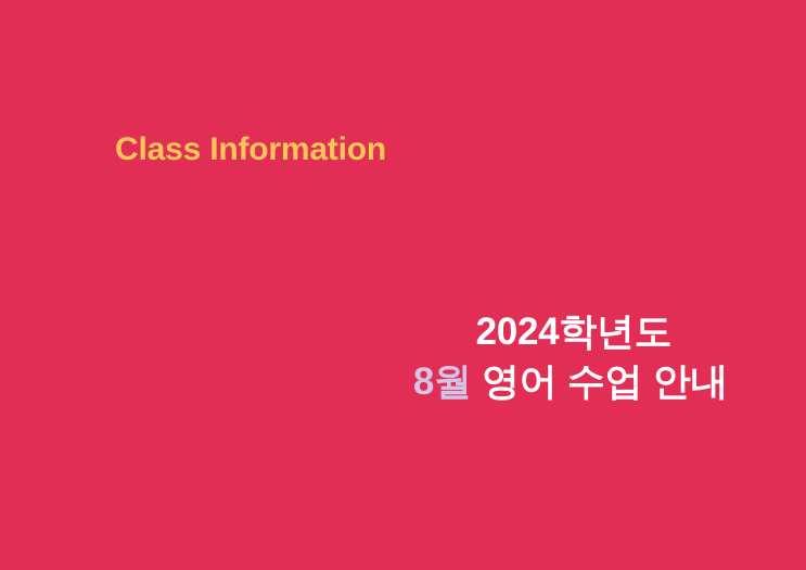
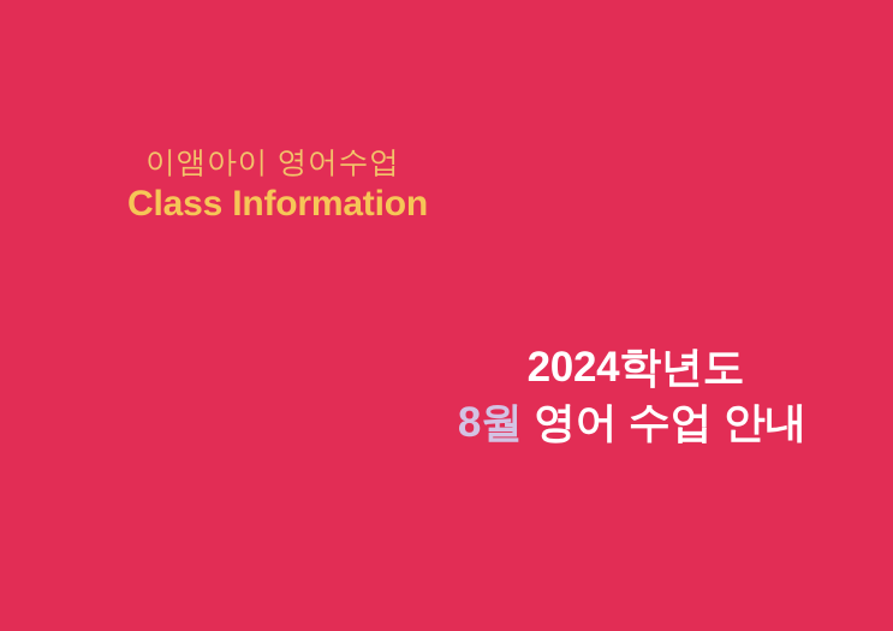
+ 이앰아이 영어수업
  Class Information
  2024학년도
  8월 영어 수업 안내
